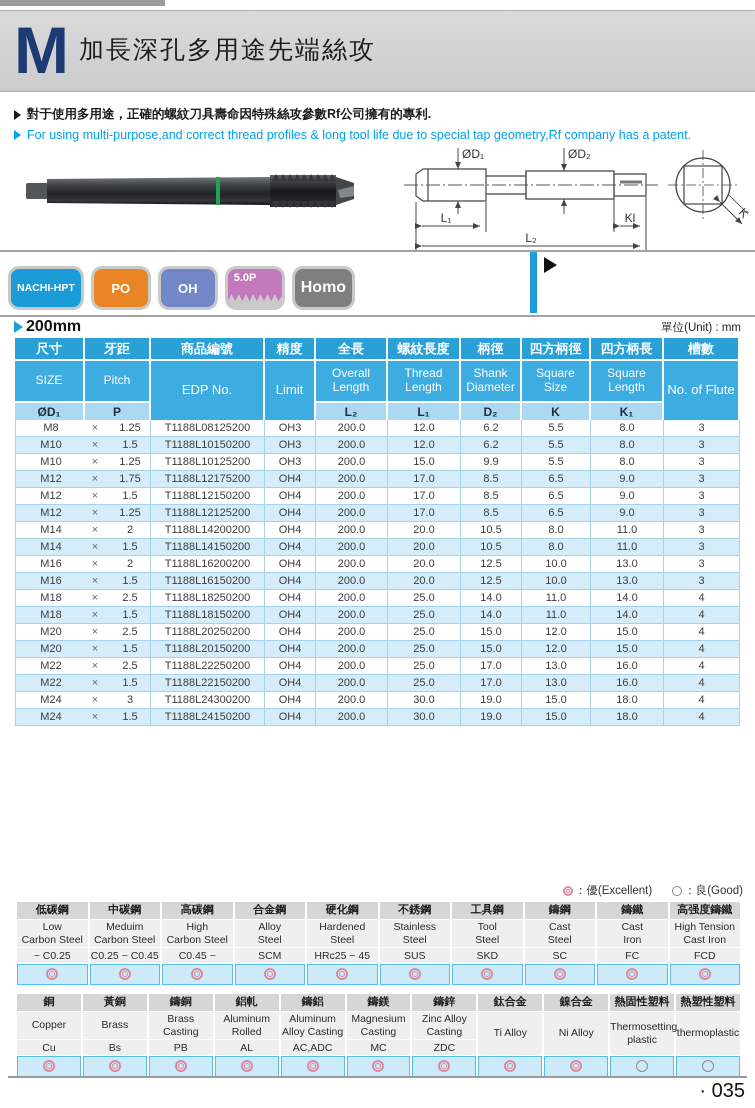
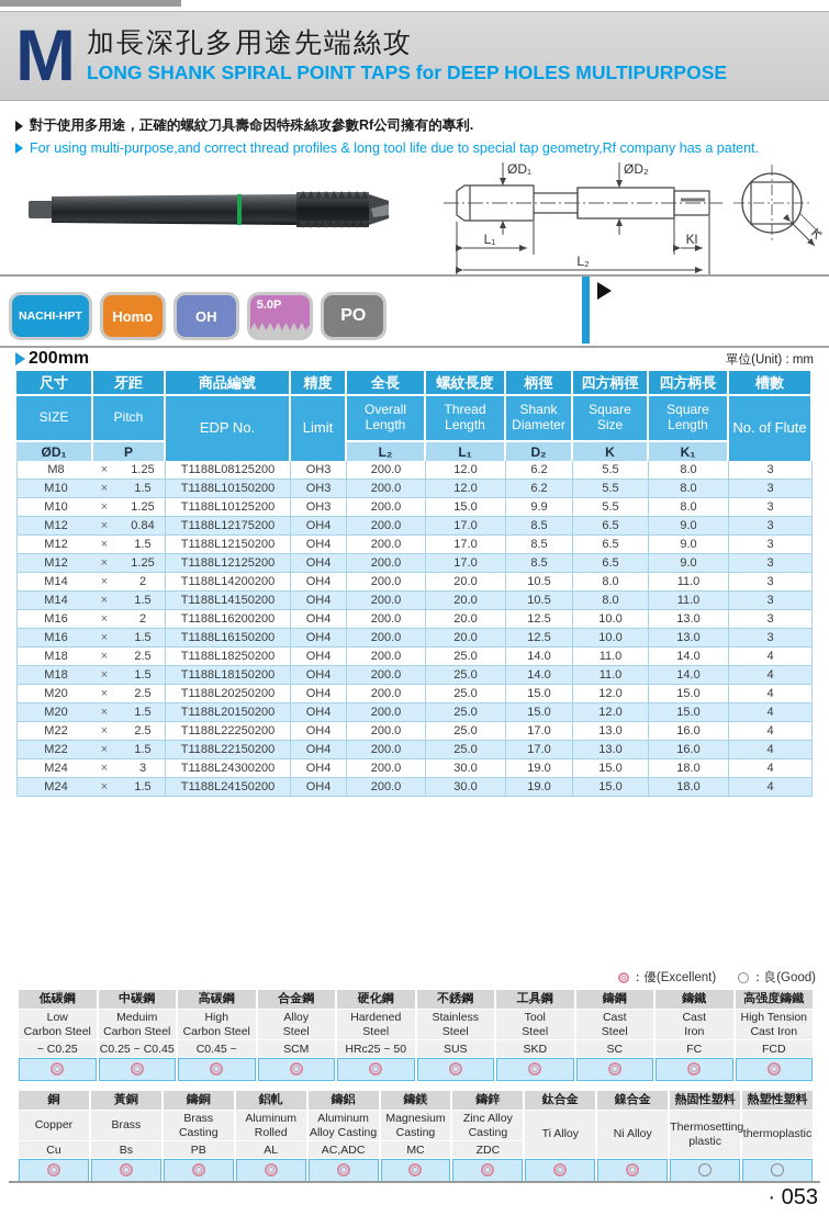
  M
  加長深孔多用途先端絲攻
+ LONG SHANK SPIRAL POINT TAPS for DEEP HOLES MULTIPURPOSE
  對于使用多用途，正確的螺紋刀具壽命因特殊絲攻參數Rf公司擁有的專利.
  For using multi-purpose,and correct thread profiles & long tool life due to special tap geometry,Rf company has a patent.
  ØD₁
  ØD₂
  L₁
  Kl
  L₂
  NACHI-HPT
- PO
+ Homo
  OH
  5.0P
- Homo
+ PO
  200mm
  單位(Unit) : mm
  尺寸	牙距	商品編號	精度	全長	螺紋長度	柄徑	四方柄徑	四方柄長	槽數
  SIZE	Pitch	EDP No.	Limit	Overall Length	Thread Length	Shank Diameter	Square Size	Square Length	No. of Flute
  ØD₁	P	L₂	L₁	D₂	K	K₁
  M8 × 1.25	T1188L08125200	OH3	200.0	12.0	6.2	5.5	8.0	3
  M10 × 1.5	T1188L10150200	OH3	200.0	12.0	6.2	5.5	8.0	3
  M10 × 1.25	T1188L10125200	OH3	200.0	15.0	9.9	5.5	8.0	3
- M12 × 1.75	T1188L12175200	OH4	200.0	17.0	8.5	6.5	9.0	3
+ M12 × 0.84	T1188L12175200	OH4	200.0	17.0	8.5	6.5	9.0	3
  M12 × 1.5	T1188L12150200	OH4	200.0	17.0	8.5	6.5	9.0	3
  M12 × 1.25	T1188L12125200	OH4	200.0	17.0	8.5	6.5	9.0	3
  M14 × 2	T1188L14200200	OH4	200.0	20.0	10.5	8.0	11.0	3
  M14 × 1.5	T1188L14150200	OH4	200.0	20.0	10.5	8.0	11.0	3
  M16 × 2	T1188L16200200	OH4	200.0	20.0	12.5	10.0	13.0	3
  M16 × 1.5	T1188L16150200	OH4	200.0	20.0	12.5	10.0	13.0	3
  M18 × 2.5	T1188L18250200	OH4	200.0	25.0	14.0	11.0	14.0	4
  M18 × 1.5	T1188L18150200	OH4	200.0	25.0	14.0	11.0	14.0	4
  M20 × 2.5	T1188L20250200	OH4	200.0	25.0	15.0	12.0	15.0	4
  M20 × 1.5	T1188L20150200	OH4	200.0	25.0	15.0	12.0	15.0	4
  M22 × 2.5	T1188L22250200	OH4	200.0	25.0	17.0	13.0	16.0	4
  M22 × 1.5	T1188L22150200	OH4	200.0	25.0	17.0	13.0	16.0	4
  M24 × 3	T1188L24300200	OH4	200.0	30.0	19.0	15.0	18.0	4
  M24 × 1.5	T1188L24150200	OH4	200.0	30.0	19.0	15.0	18.0	4
  ：優(Excellent)
  ：良(Good)
  低碳鋼	中碳鋼	高碳鋼	合金鋼	硬化鋼	不銹鋼	工具鋼	鑄鋼	鑄鐵	高强度鑄鐵
  LowCarbon Steel	MeduimCarbon Steel	HighCarbon Steel	AlloySteel	HardenedSteel	StainlessSteel	ToolSteel	CastSteel	CastIron	High TensionCast Iron
- ~ C0.25	C0.25 ~ C0.45	C0.45 ~	SCM	HRc25 ~ 45	SUS	SKD	SC	FC	FCD
+ ~ C0.25	C0.25 ~ C0.45	C0.45 ~	SCM	HRc25 ~ 50	SUS	SKD	SC	FC	FCD
  銅	黃銅	鑄銅	鋁軋	鑄鋁	鑄鎂	鑄鋅	鈦合金	鎳合金	熱固性塑料	熱塑性塑料
  Copper	Brass	BrassCasting	AluminumRolled	AluminumAlloy Casting	MagnesiumCasting	Zinc AlloyCasting	Ti Alloy	Ni Alloy	Thermosettingplastic	thermoplastic
  Cu	Bs	PB	AL	AC,ADC	MC	ZDC
- · 035
+ · 053
